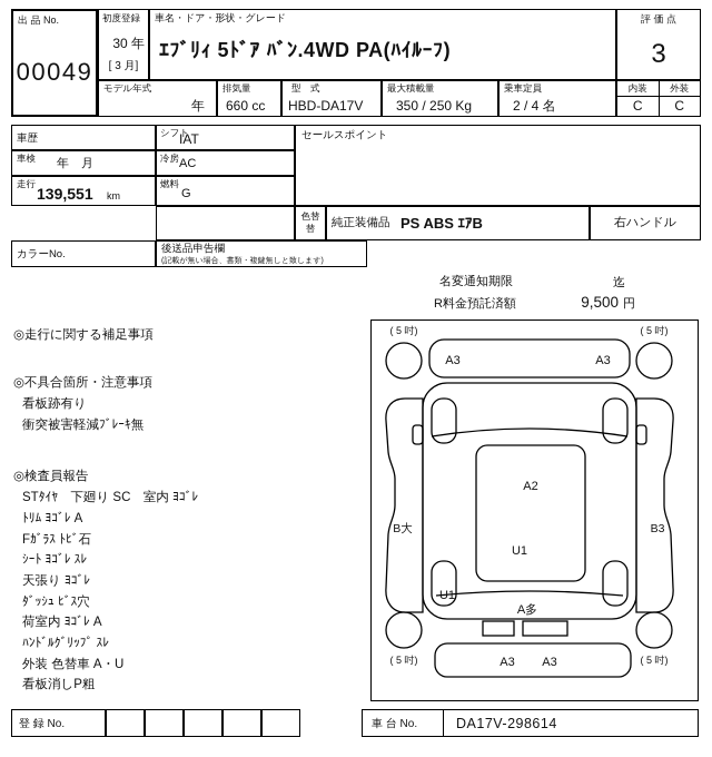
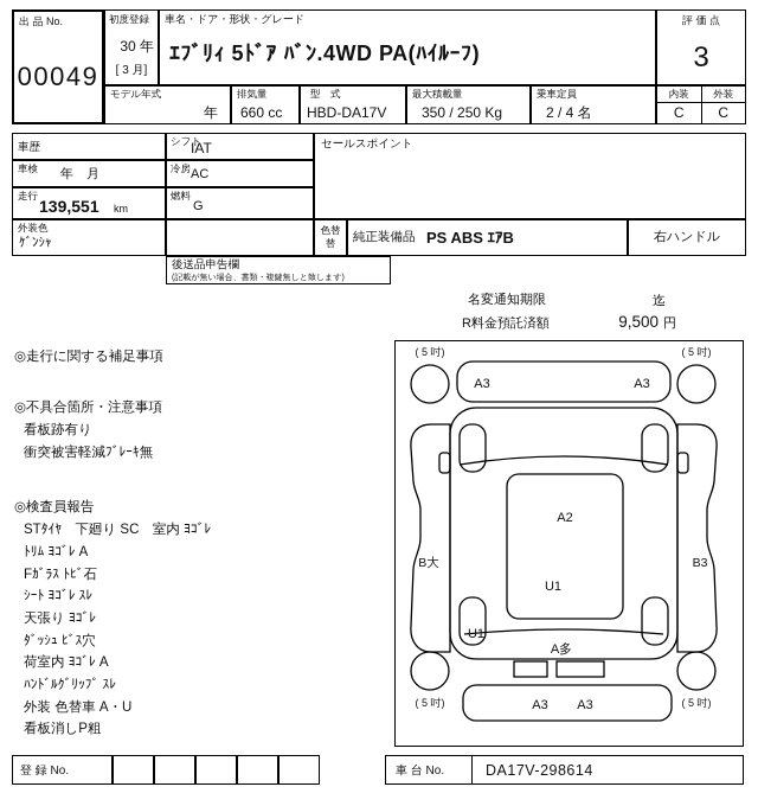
  出 品 No.
  00049
  初度登録
  30 年
  [ 3 月]
  車名・ドア・形状・グレード
  ｴﾌﾞﾘｨ 5ﾄﾞｱ ﾊﾞﾝ.4WD PA(ﾊｲﾙｰﾌ)
  評 価 点
  3
  モデル年式
  年
  排気量
  660 cc
  型 式
  HBD-DA17V
  最大積載量
  350 / 250 Kg
  乗車定員
  2 / 4 名
  内装
  C
  外装
  C
  車歴
  シフト
  IAT
  車検
  年 月
  冷房
  AC
  走行
  139,551
  km
  燃料
  G
  セールスポイント
+ 外装色
+ ｹﾞﾝｼｬ
  色替
  替
  純正装備品
  PS ABS ｴｱB
  右ハンドル
- カラーNo.
  後送品申告欄
  名変通知期限
  迄
  R料金預託済額
  9,500
  円
  ◎走行に関する補足事項
  ◎不具合箇所・注意事項
  看板跡有り
  衝突被害軽減ﾌﾞﾚｰｷ無
  ◎検査員報告
  STﾀｲﾔ 下廻り SC 室内 ﾖｺﾞﾚ
  ﾄﾘﾑ ﾖｺﾞﾚ A
  Fｶﾞﾗｽ ﾄﾋﾞ石
  ｼｰﾄ ﾖｺﾞﾚ ｽﾚ
  天張り ﾖｺﾞﾚ
  ﾀﾞｯｼｭ ﾋﾞｽ穴
  荷室内 ﾖｺﾞﾚ A
  ﾊﾝﾄﾞﾙｸﾞﾘｯﾌﾟ ｽﾚ
  外装 色替車 A・U
  看板消しP粗
  ( 5 吋)
  ( 5 吋)
  ( 5 吋)
  ( 5 吋)
  A3
  A3
  A2
  B大
  B3
  U1
  U1
  A多
  A3
  A3
  登 録 No.
  車 台 No.
  DA17V-298614
